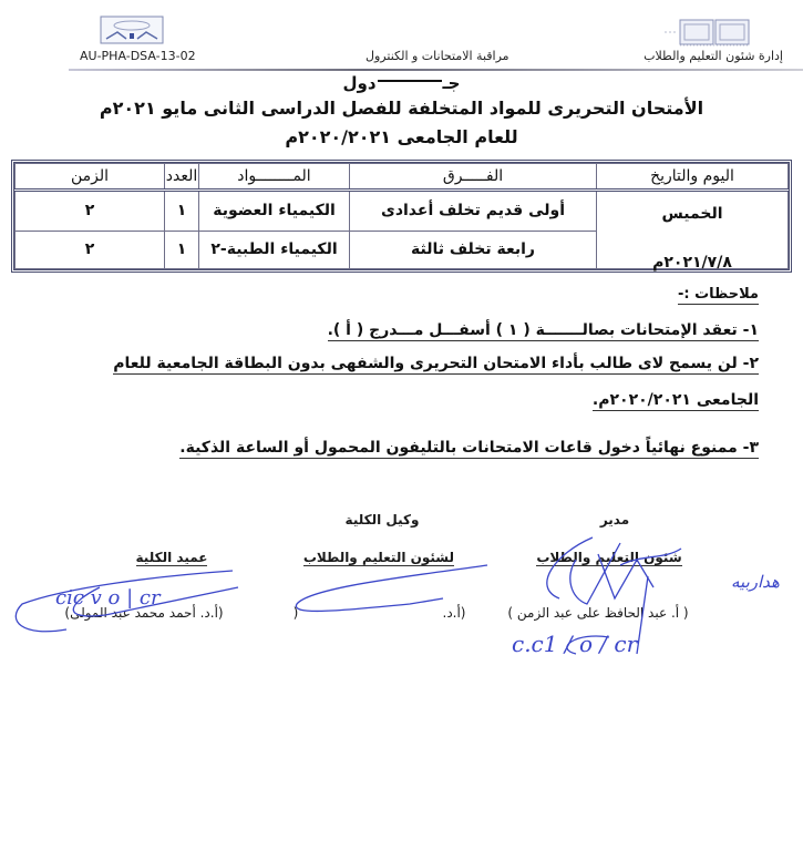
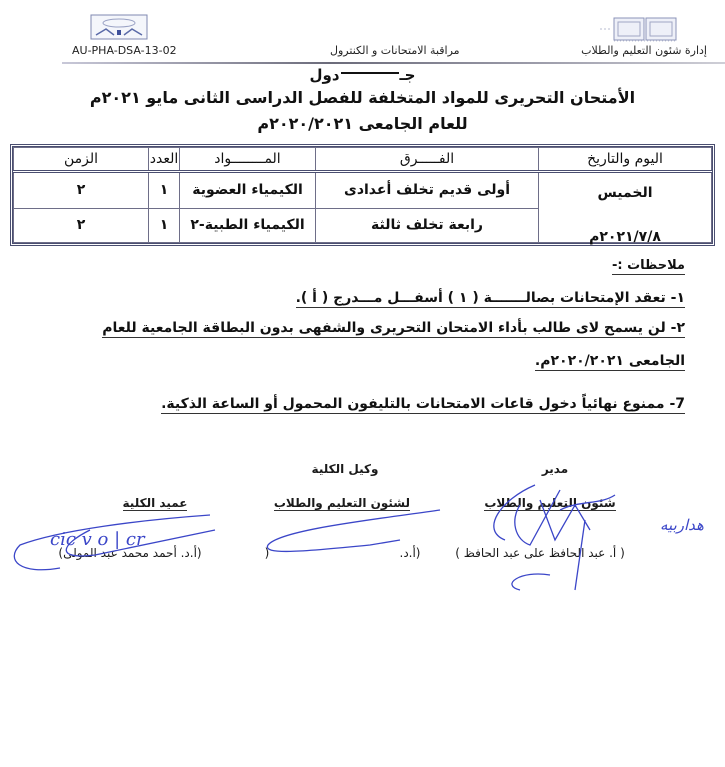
  إدارة شئون التعليم والطلاب
  مراقبة الامتحانات و الكنترول
  AU-PHA-DSA-13-02
  جـدول
  الأمتحان التحريرى للمواد المتخلفة للفصل الدراسى الثانى مايو ٢٠٢١م
  للعام الجامعى ٢٠٢٠/٢٠٢١م
  اليوم والتاريخ	الفـــــرق	المــــــــواد	العدد	الزمن
  الخميس ٢٠٢١/٧/٨م	أولى قديم تخلف أعدادى	الكيمياء العضوية	١	٢
  رابعة تخلف ثالثة	الكيمياء الطبية-٢	١	٢
  ملاحظات :-
  ١- تعقد الإمتحانات بصالـــــــة ( ١ ) أسفـــل مـــدرج ( أ ).
  ٢- لن يسمح لاى طالب بأداء الامتحان التحريرى والشفهى بدون البطاقة الجامعية للعام
  الجامعى ٢٠٢٠/٢٠٢١م.
- ٣- ممنوع نهائياً دخول قاعات الامتحانات بالتليفون المحمول أو الساعة الذكية.
+ 7- ممنوع نهائياً دخول قاعات الامتحانات بالتليفون المحمول أو الساعة الذكية.
  مدير
  شئو التعليم والطلاب
- ( أ. عبد الحافظ على عبد الزمن )
+ ( أ. عبد الحافظ على عبد الحافظ )
  وكيل الكلية
  لشئون التعليم والطلاب
  (أ.د.
  )
  عميد الكلية
  (أ.د. أحمد محمد عب المول)
- c.c1 / o / cr
  ﮬﺪﺍﺭﺑﻴﻪ
  cic v o | cr
